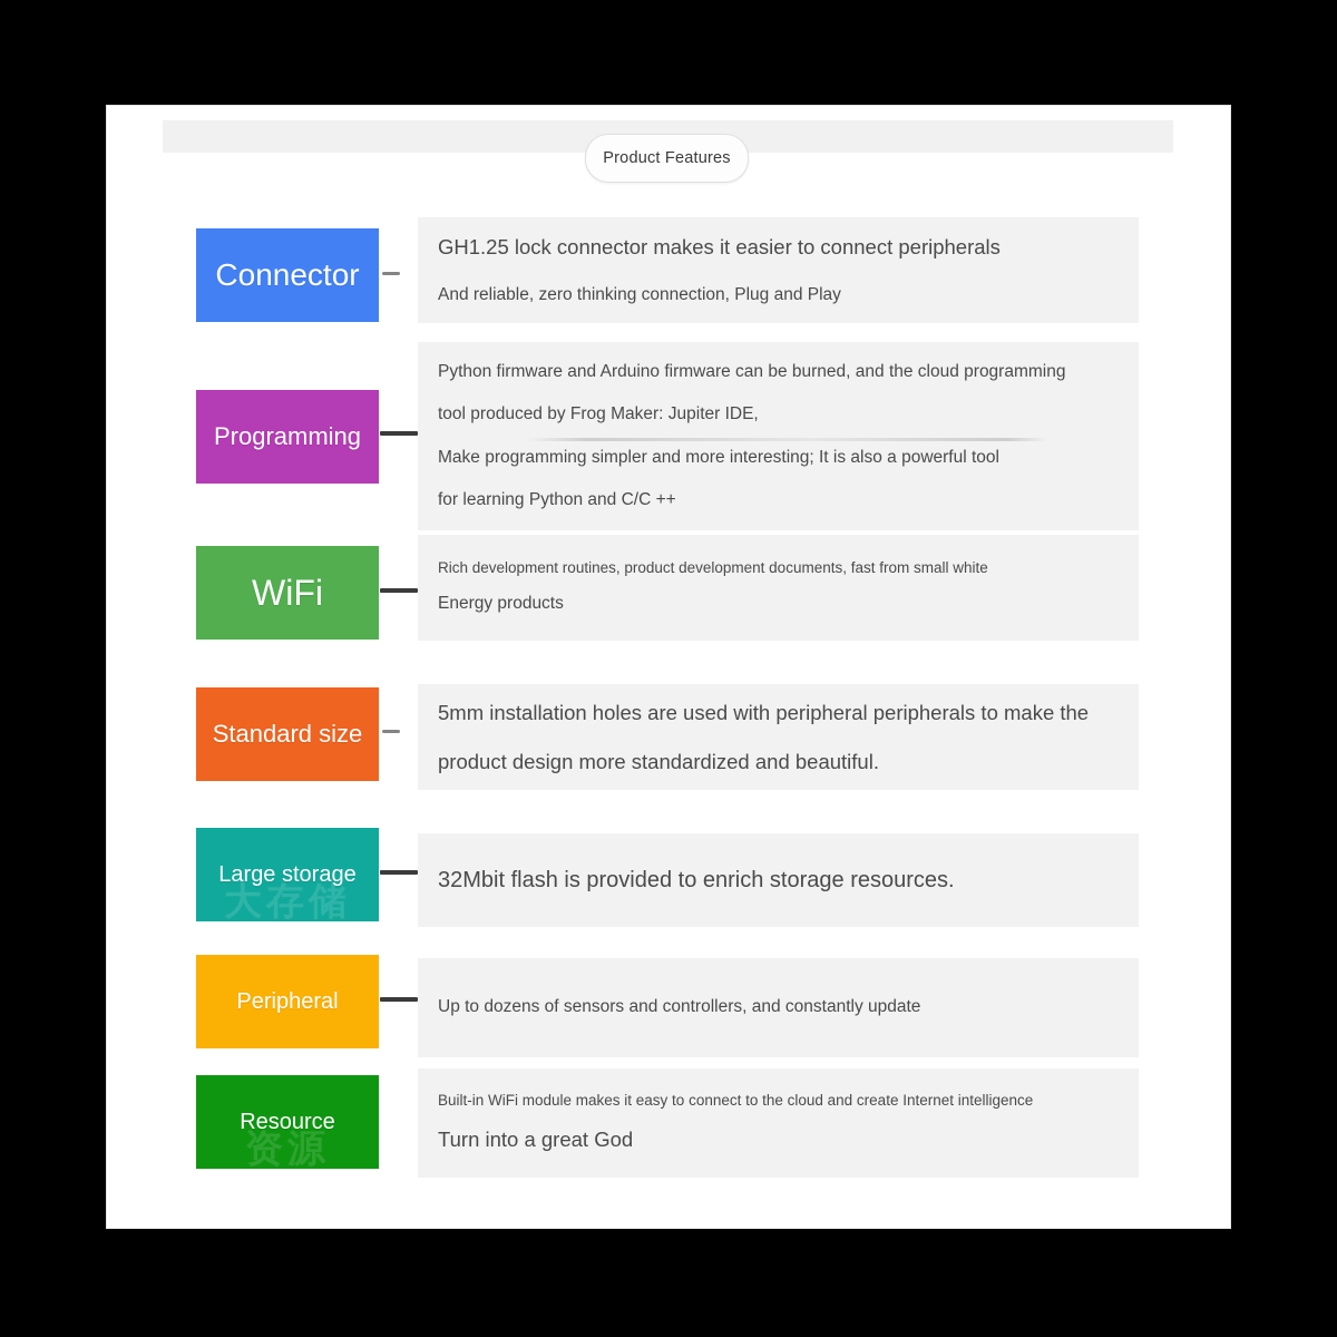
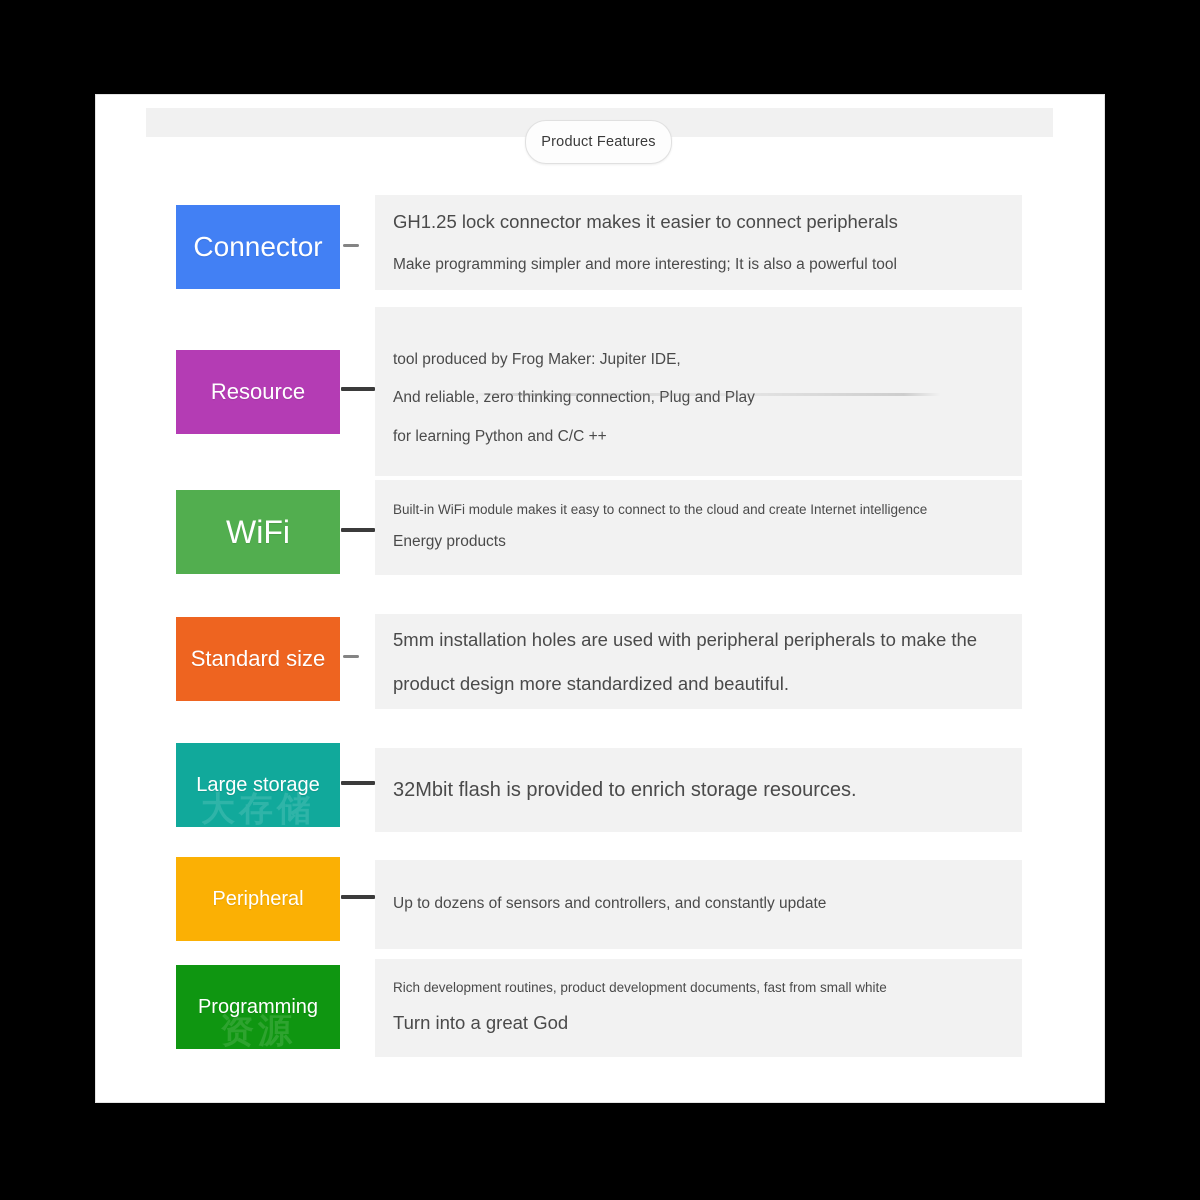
  Product Features
  Connector
  GH1.25 lock connector makes it easier to connect peripherals
- And reliable, zero thinking connection, Plug and Play
+ Make programming simpler and more interesting; It is also a powerful tool
- Programming
+ Resource
- Python firmware and Arduino firmware can be burned, and the cloud programming
  tool produced by Frog Maker: Jupiter IDE,
- Make programming simpler and more interesting; It is also a powerful tool
+ And reliable, zero thinking connection, Plug and Play
  for learning Python and C/C ++
  WiFi
- Rich development routines, product development documents, fast from small white
+ Built-in WiFi module makes it easy to connect to the cloud and create Internet intelligence
  Energy products
  Standard size
  5mm installation holes are used with peripheral peripherals to make the
  product design more standardized and beautiful.
  大存储
  Large storage
  32Mbit flash is provided to enrich storage resources.
  Peripheral
  Up to dozens of sensors and controllers, and constantly update
  资源
- Resource
+ Programming
- Built-in WiFi module makes it easy to connect to the cloud and create Internet intelligence
+ Rich development routines, product development documents, fast from small white
  Turn into a great God
